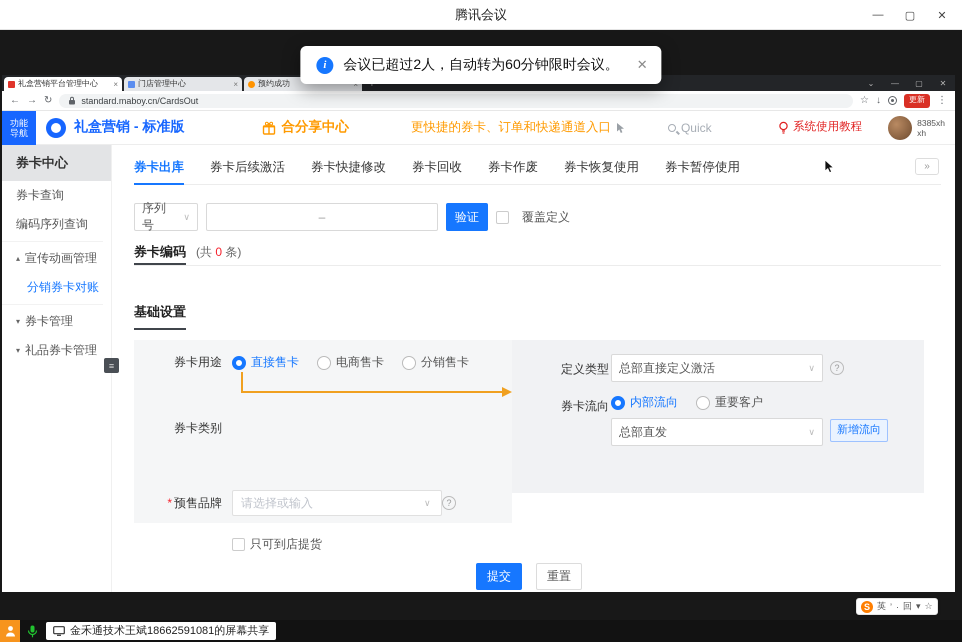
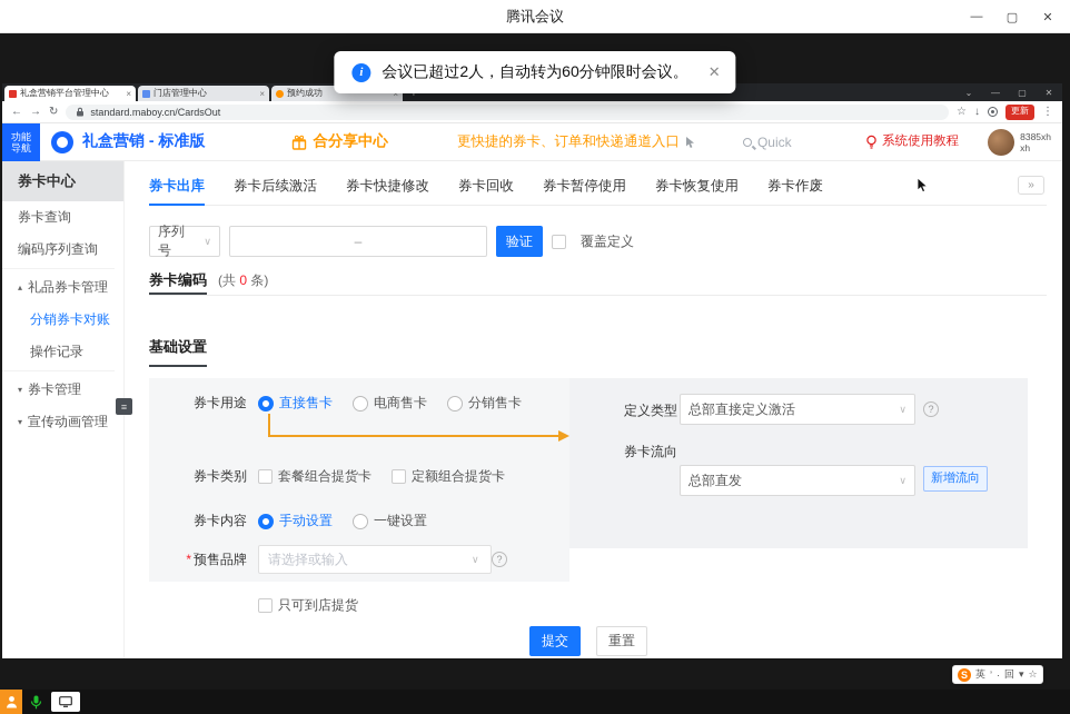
  腾讯会议
  —
  ▢
  ✕
  i
  会议已超过2人，自动转为60分钟限时会议。
  ✕
  礼盒营销平台管理中心
  ×
  门店管理中心
  ×
  预约成功
  ×
  +
  ⌄
  —
  ▢
  ✕
  ←
  →
  ↻
  standard.maboy.cn/CardsOut
  ☆
  ↓
  更新
  ⋮
  功能
  导航
  礼盒营销 - 标准版
  合分享中心
  更快捷的券卡、订单和快递通道入口
  Quick
  系统使用教程
  8385xh
  xh
  券卡中心
  券卡查询
  编码序列查询
  ▴
- 宣传动画管理
+ 礼品券卡管理
  分销券卡对账
+ 操作记录
  ▾
  券卡管理
  ▾
- 礼品券卡管理
+ 宣传动画管理
  ≡
  券卡出库
  券卡后续激活
  券卡快捷修改
  券卡回收
- 券卡作废
+ 券卡暂停使用
  券卡恢复使用
- 券卡暂停使用
+ 券卡作废
  »
  序列号
  ∨
  –
  验证
  覆盖定义
  券卡编码
  (共 0 条)
  基础设置
  券卡用途
  直接售卡
  电商售卡
  分销售卡
  券卡类别
+ 套餐组合提货卡
+ 定额组合提货卡
+ 券卡内容
+ 手动设置
+ 一键设置
  * 预售品牌
  请选择或输入
  ∨
  ?
  定义类型
  总部直接定义激活
  ∨
  ?
  券卡流向
- 内部流向
- 重要客户
  总部直发
  ∨
  新增流向
  只可到店提货
  提交
  重置
  S
  英
  ’
  ·
  回
  ▾
  ☆
- 金禾通技术王斌18662591081的屏幕共享
